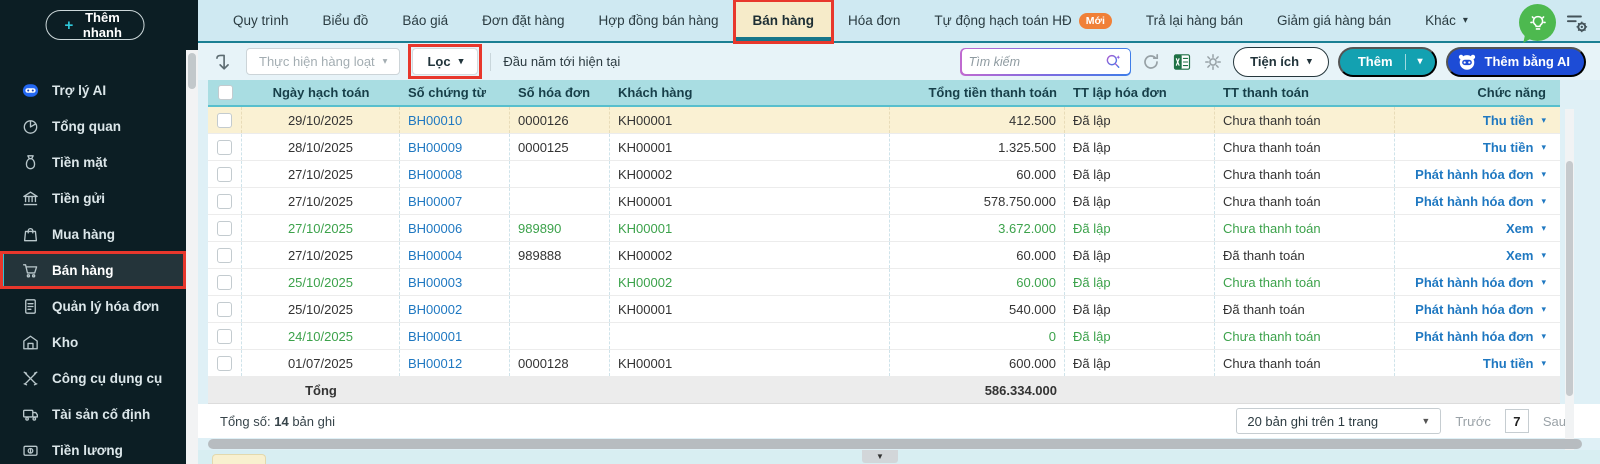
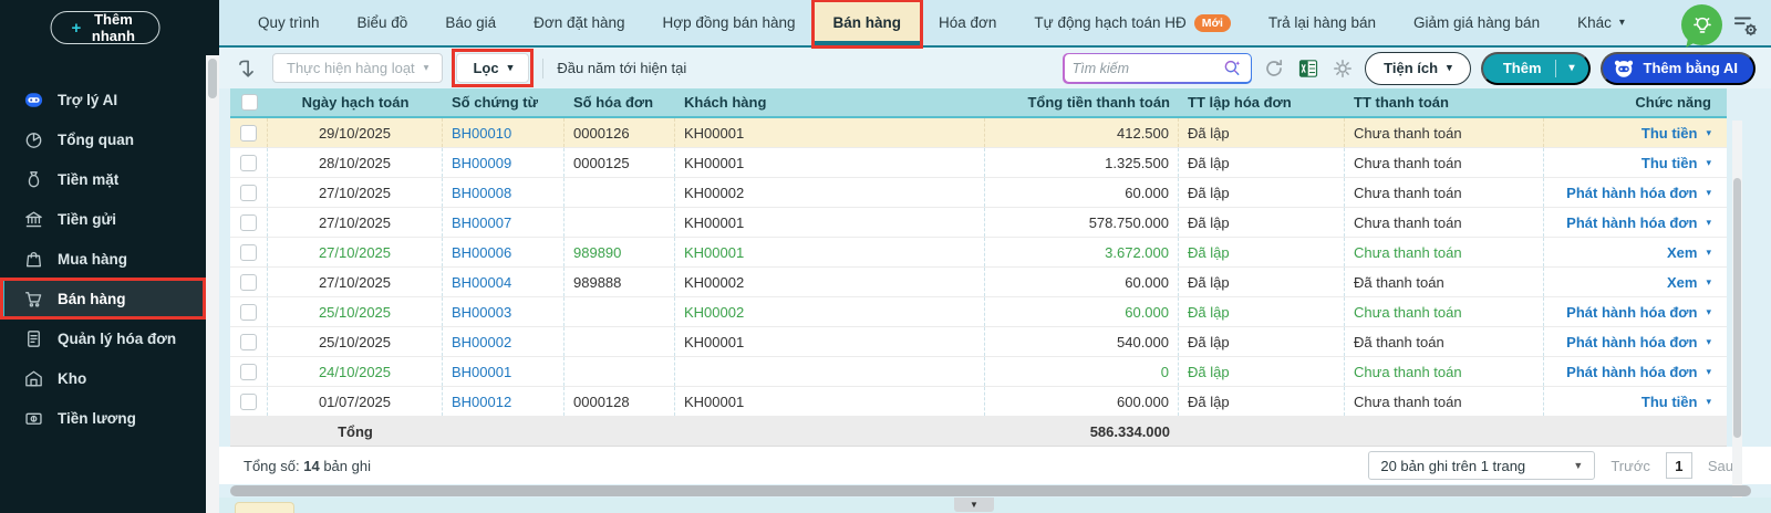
  +
  Thêm nhanh
  Trợ lý AI
  Tổng quan
  Tiền mặt
  Tiền gửi
  Mua hàng
  Bán hàng
  Quản lý hóa đơn
  Kho
- Công cụ dụng cụ
- Tài sản cố định
  Tiền lương
  Quy trình
  Biểu đồ
  Báo giá
  Đơn đặt hàng
  Hợp đồng bán hàng
  Bán hàng
  Hóa đơn
  Tự động hạch toán HĐ
  Mới
  Trả lại hàng bán
  Giảm giá hàng bán
  Khác
  ▾
  Thực hiện hàng loạt
  ▾
  Lọc
  ▾
  Đầu năm tới hiện tại
  Tìm kiếm
  Tiện ích
  ▾
  Thêm
  ▾
  Thêm bằng AI
  Ngày hạch toán
  Số chứng từ
  Số hóa đơn
  Khách hàng
  Tổng tiền thanh toán
  TT lập hóa đơn
  TT thanh toán
  Chức năng
  29/10/2025
  BH00010
  0000126
  KH00001
  412.500
  Đã lập
  Chưa thanh toán
  Thu tiền
  ▾
  28/10/2025
  BH00009
  0000125
  KH00001
  1.325.500
  Đã lập
  Chưa thanh toán
  Thu tiền
  ▾
  27/10/2025
  BH00008
  KH00002
  60.000
  Đã lập
  Chưa thanh toán
  Phát hành hóa đơn
  ▾
  27/10/2025
  BH00007
  KH00001
  578.750.000
  Đã lập
  Chưa thanh toán
  Phát hành hóa đơn
  ▾
  27/10/2025
  BH00006
  989890
  KH00001
  3.672.000
  Đã lập
  Chưa thanh toán
  Xem
  ▾
  27/10/2025
  BH00004
  989888
  KH00002
  60.000
  Đã lập
  Đã thanh toán
  Xem
  ▾
  25/10/2025
  BH00003
  KH00002
  60.000
  Đã lập
  Chưa thanh toán
  Phát hành hóa đơn
  ▾
  25/10/2025
  BH00002
  KH00001
  540.000
  Đã lập
  Đã thanh toán
  Phát hành hóa đơn
  ▾
  24/10/2025
  BH00001
  0
  Đã lập
  Chưa thanh toán
  Phát hành hóa đơn
  ▾
  01/07/2025
  BH00012
  0000128
  KH00001
  600.000
  Đã lập
  Chưa thanh toán
  Thu tiền
  ▾
  Tổng
  586.334.000
  Tổng số: 14 bản ghi
  20 bản ghi trên 1 trang
  ▼
  Trước
- 7
+ 1
  Sau
  ▼
